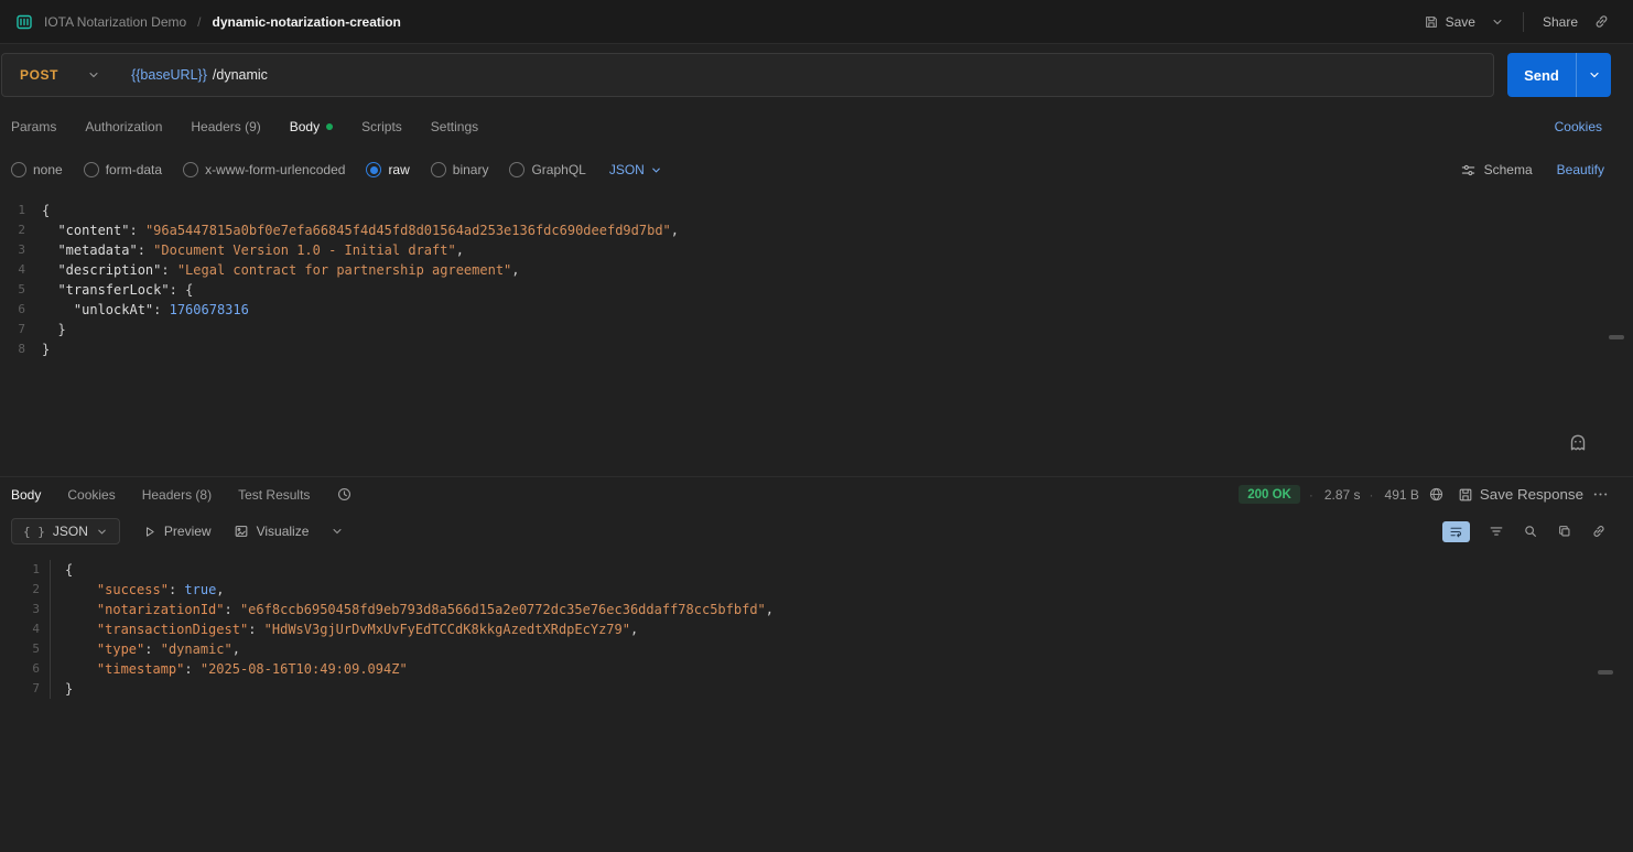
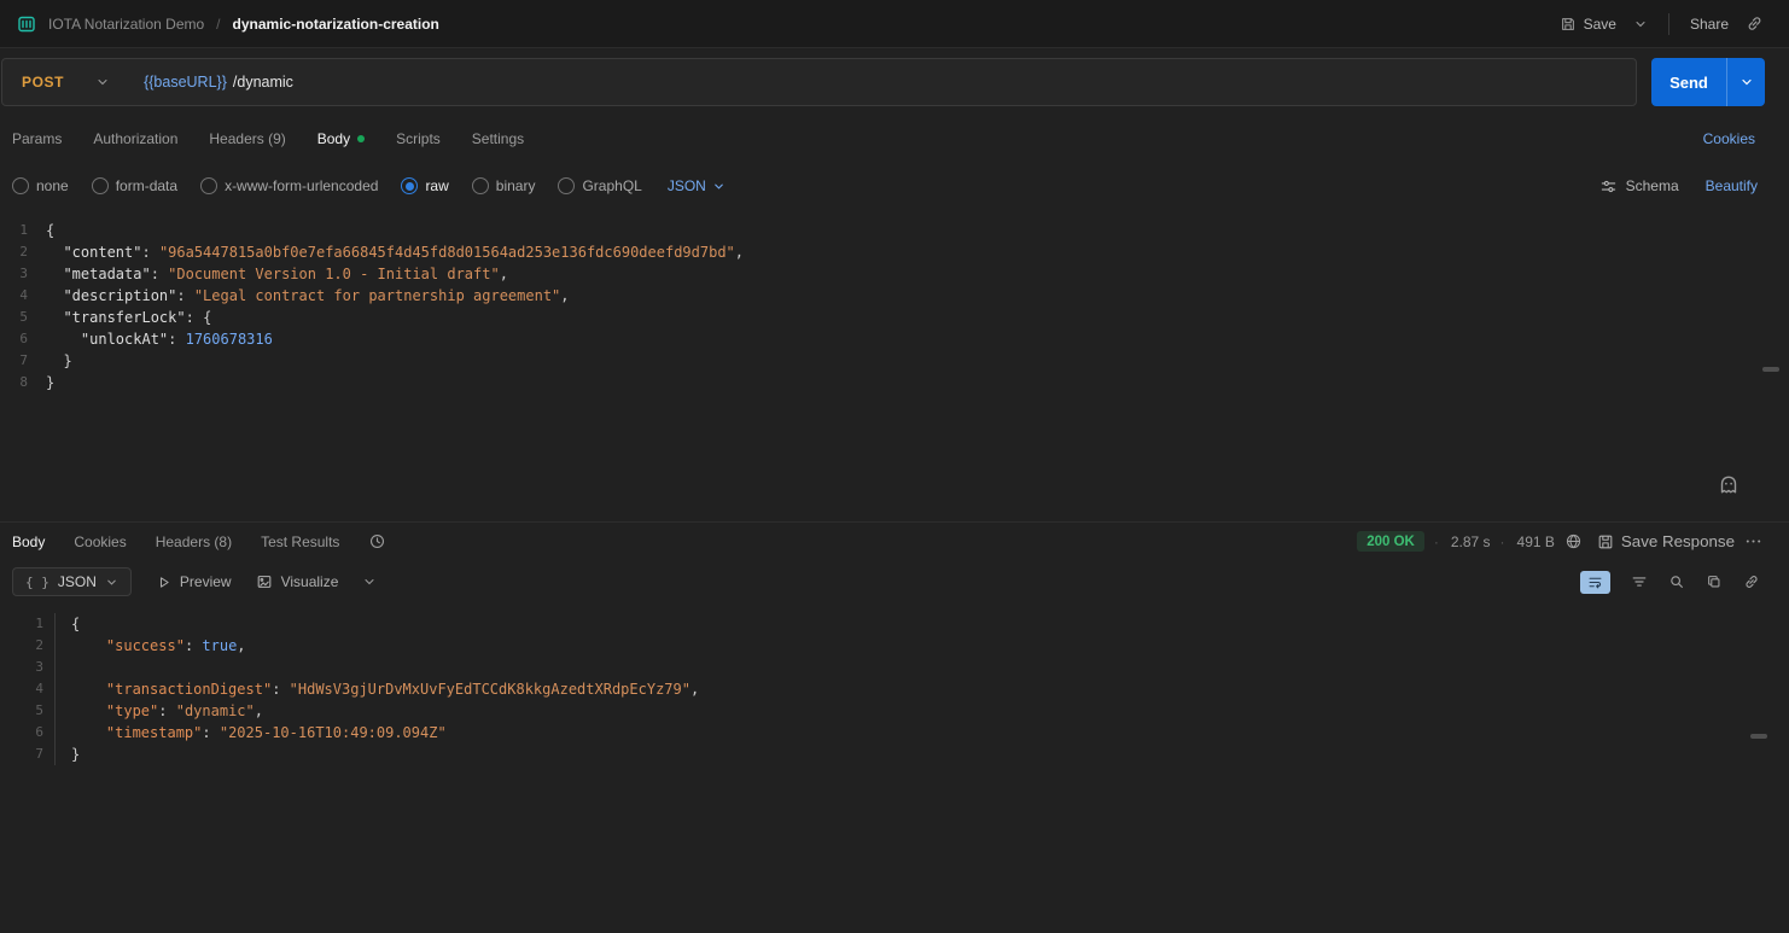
  IOTA Notarization Demo
  /
  dynamic-notarization-creation
  Save
  Share
  POST
  {{baseURL}}
  /dynamic
  Send
  Params
  Authorization
  Headers (9)
  Body
  Scripts
  Settings
  Cookies
  none
  form-data
  x-www-form-urlencoded
  raw
  binary
  GraphQL
  JSON
  Schema
  Beautify
  1
  {
  2
  "content": "96a5447815a0bf0e7efa66845f4d45fd8d01564ad253e136fdc690deefd9d7bd",
  3
  "metadata": "Document Version 1.0 - Initial draft",
  4
  "description": "Legal contract for partnership agreement",
  5
  "transferLock": {
  6
  "unlockAt": 1760678316
  7
  }
  8
  }
  Body
  Cookies
  Headers (8)
  Test Results
  200 OK
  2.87 s
  491 B
  Save Response
  { }
  JSON
  Preview
  Visualize
  1
  {
  2
  "success": true,
  3
- "notarizationId": "e6f8ccb6950458fd9eb793d8a566d15a2e0772dc35e76ec36ddaff78cc5bfbfd",
  4
  "transactionDigest": "HdWsV3gjUrDvMxUvFyEdTCCdK8kkgAzedtXRdpEcYz79",
  5
  "type": "dynamic",
  6
- "timestamp": "2025-08-16T10:49:09.094Z"
+ "timestamp": "2025-10-16T10:49:09.094Z"
  7
  }
